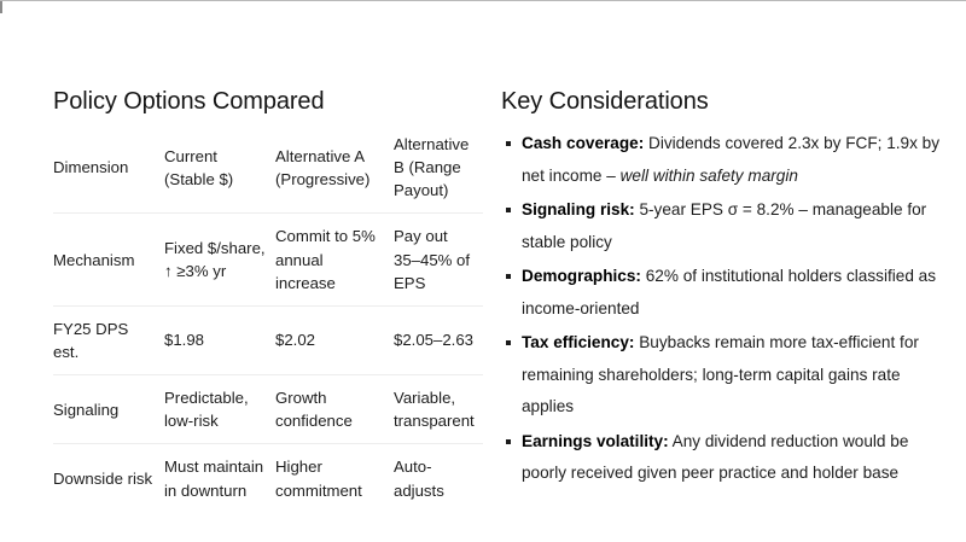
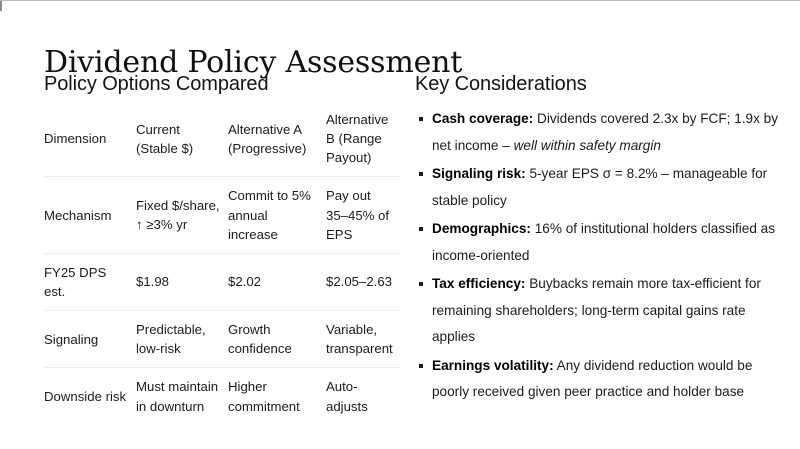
+ Dividend Policy Assessment
  Policy Options Compared
  Dimension	Current (Stable $)	Alternative A (Progressive)	Alternative B (Range Payout)
  Mechanism	Fixed $/share, ↑ ≥3% yr	Commit to 5% annual increase	Pay out 35–45% of EPS
  FY25 DPS est.	$1.98	$2.02	$2.05–2.63
  Signaling	Predictable, low-risk	Growth confidence	Variable, transparent
  Downside risk	Must maintain in downturn	Higher commitment	Auto-adjusts
  Key Considerations
  Cash coverage: Dividends covered 2.3x by FCF; 1.9x by net income – well within safety margin
  Signaling risk: 5-year EPS σ = 8.2% – manageable for stable policy
- Demographics: 62% of institutional holders classified as income-oriented
+ Demographics: 16% of institutional holders classified as income-oriented
  Tax efficiency: Buybacks remain more tax-efficient for remaining shareholders; long-term capital gains rate applies
  Earnings volatility: Any dividend reduction would be poorly received given peer practice and holder base
